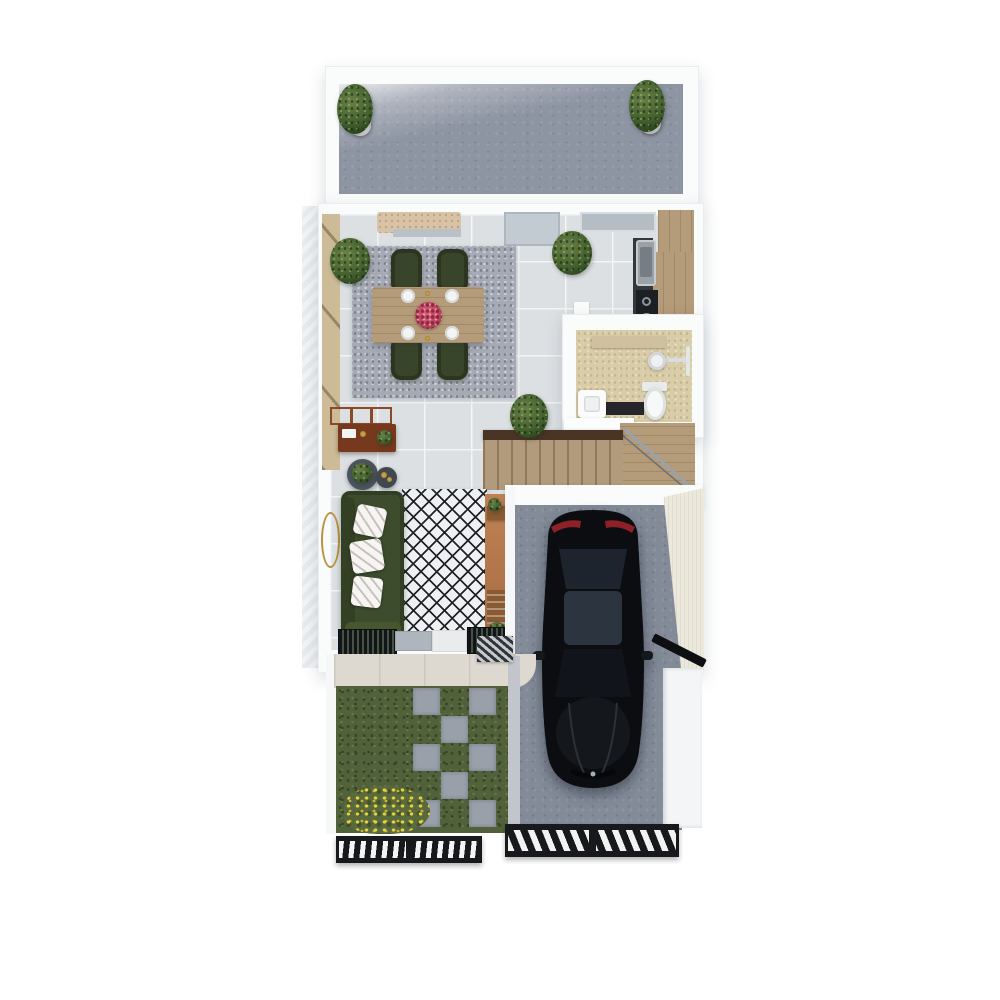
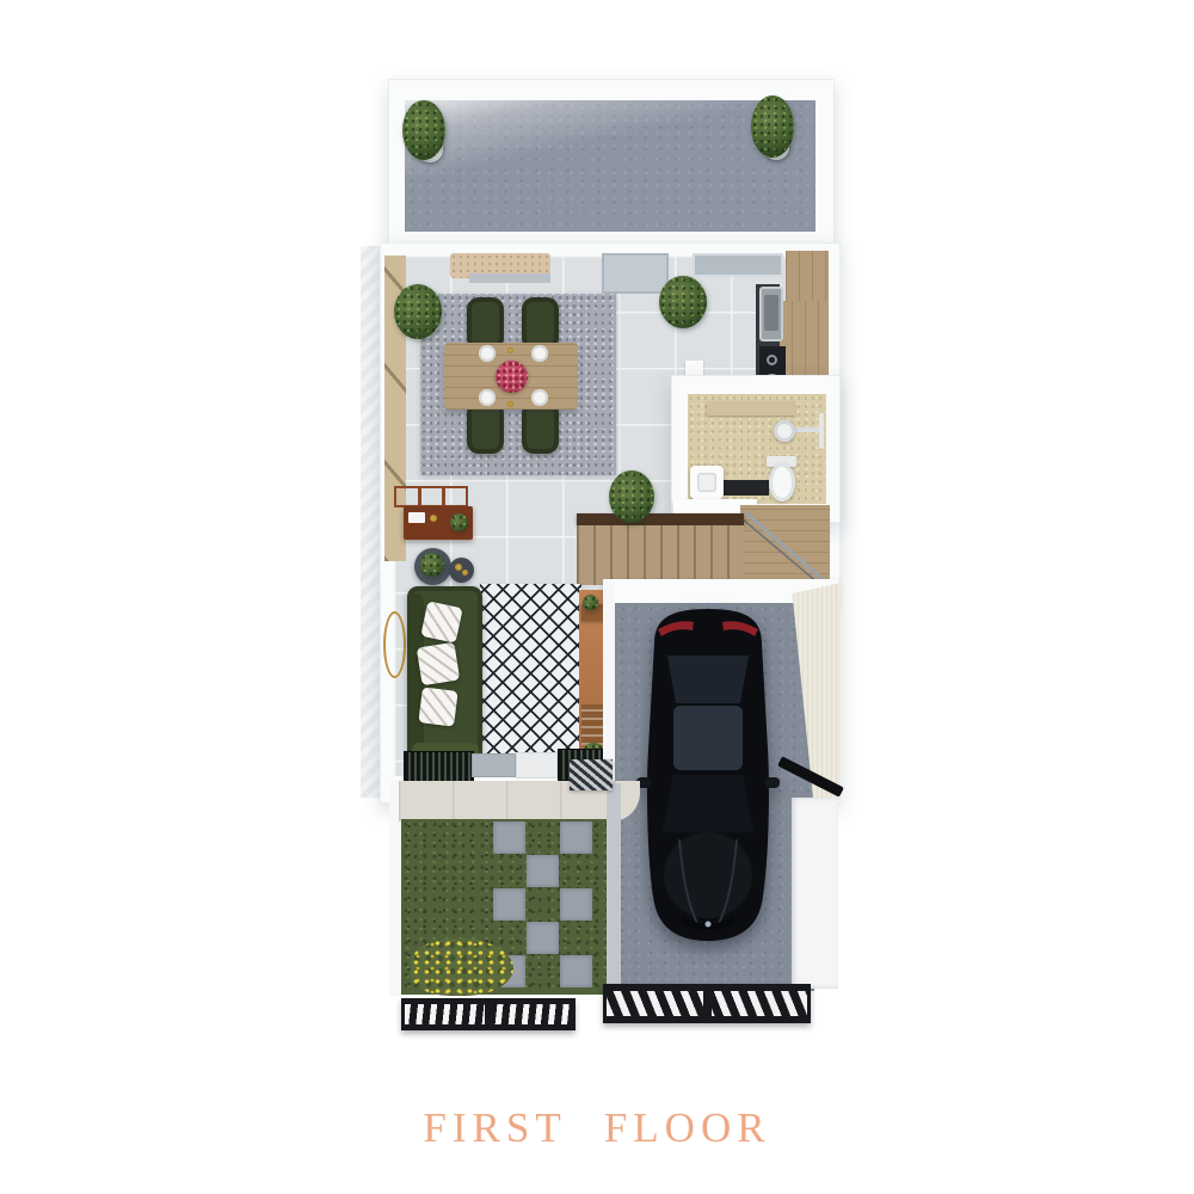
+ FIRST FLOOR
